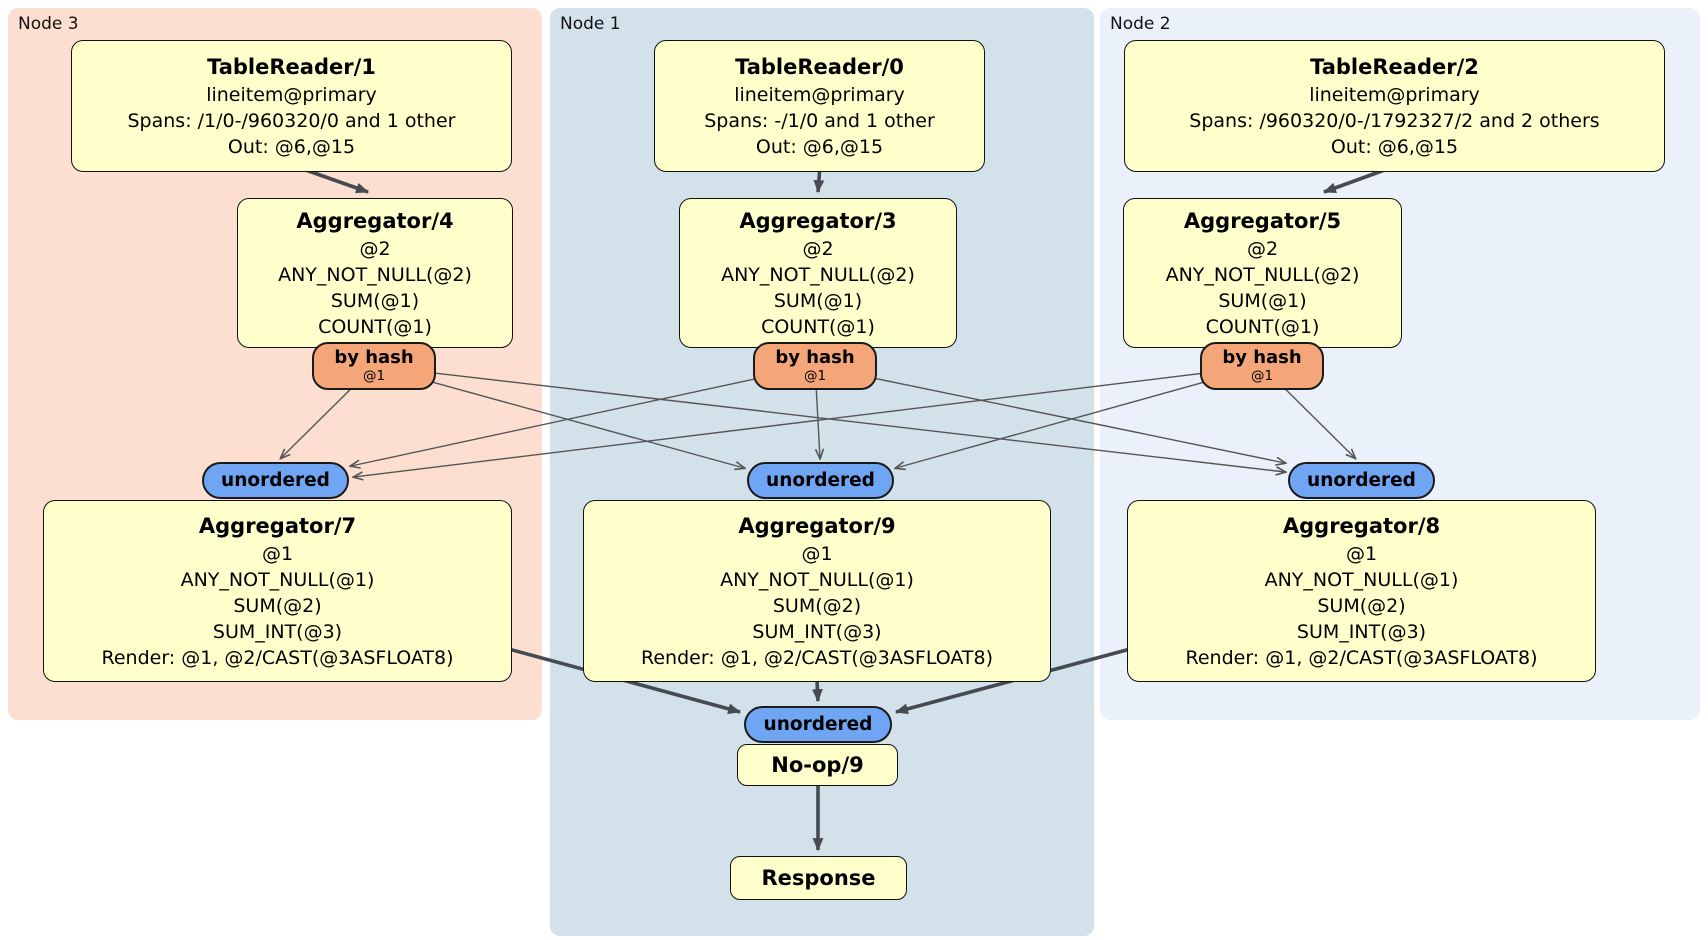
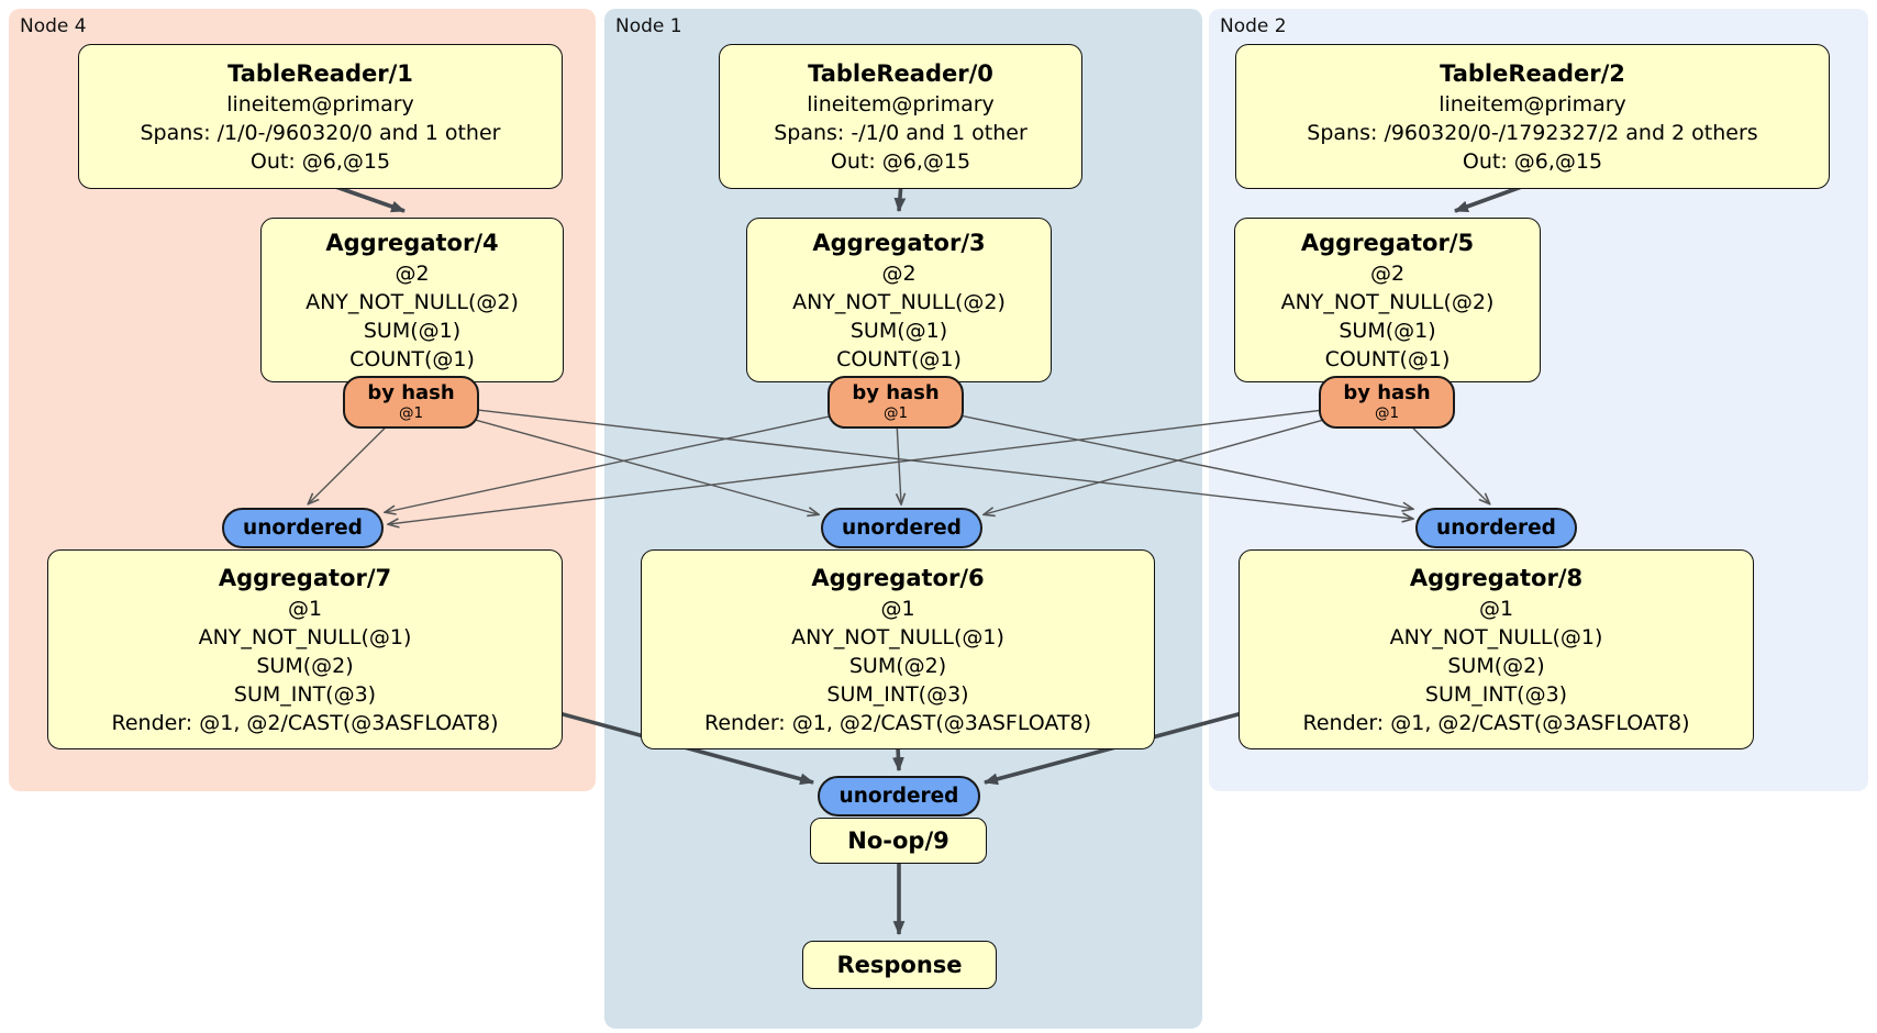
- Node 3
+ Node 4
  Node 1
  Node 2
  TableReader/1
  lineitem@primary
  Spans: /1/0-/960320/0 and 1 other
  Out: @6,@15
  TableReader/0
  lineitem@primary
  Spans: -/1/0 and 1 other
  Out: @6,@15
  TableReader/2
  lineitem@primary
  Spans: /960320/0-/1792327/2 and 2 others
  Out: @6,@15
  Aggregator/4
  @2
  ANY_NOT_NULL(@2)
  SUM(@1)
  COUNT(@1)
  Aggregator/3
  @2
  ANY_NOT_NULL(@2)
  SUM(@1)
  COUNT(@1)
  Aggregator/5
  @2
  ANY_NOT_NULL(@2)
  SUM(@1)
  COUNT(@1)
  by hash
  @1
  by hash
  @1
  by hash
  @1
  unordered
  unordered
  unordered
  Aggregator/7
  @1
  ANY_NOT_NULL(@1)
  SUM(@2)
  SUM_INT(@3)
  Render: @1, @2/CAST(@3ASFLOAT8)
- Aggregator/9
+ Aggregator/6
  @1
  ANY_NOT_NULL(@1)
  SUM(@2)
  SUM_INT(@3)
  Render: @1, @2/CAST(@3ASFLOAT8)
  Aggregator/8
  @1
  ANY_NOT_NULL(@1)
  SUM(@2)
  SUM_INT(@3)
  Render: @1, @2/CAST(@3ASFLOAT8)
  unordered
  No-op/9
  Response
